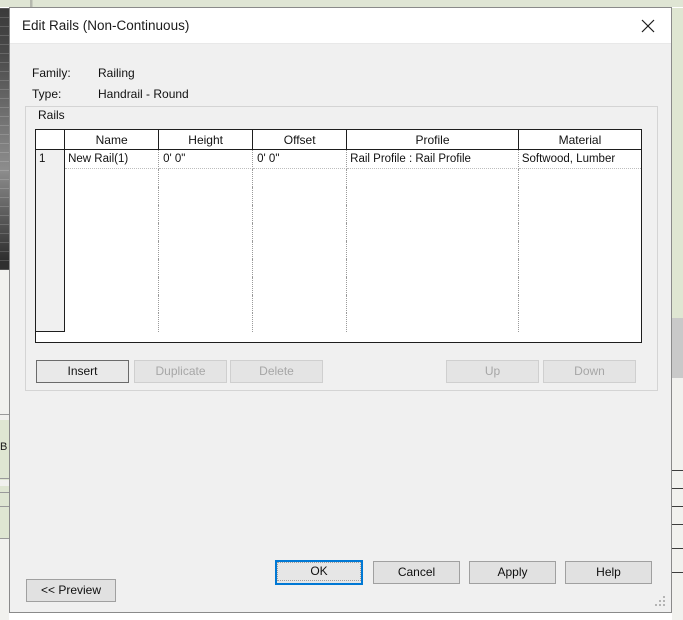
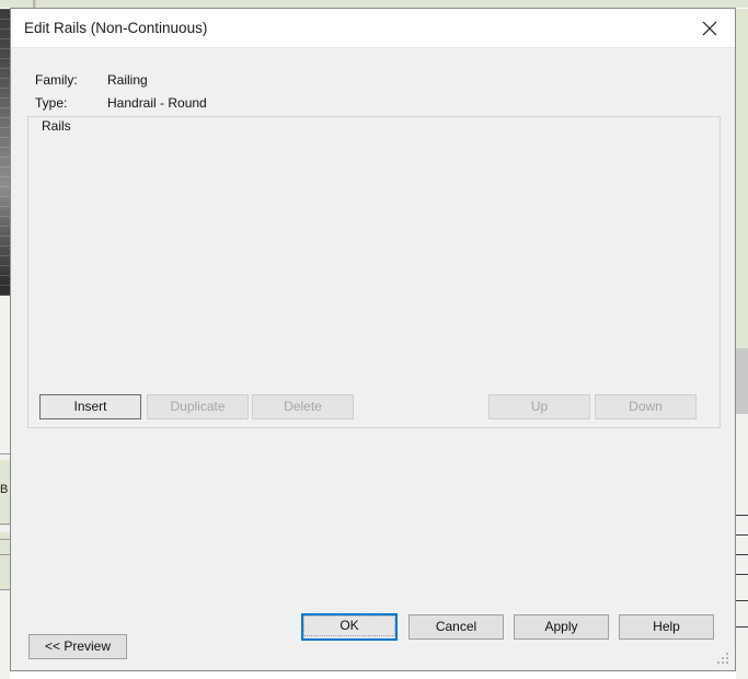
  B
  Edit Rails (Non-Continuous)
  Family:
  Railing
  Type:
  Handrail - Round
  Rails
- 	Name	Height	Offset	Profile	Material
- 1	New Rail(1)	0' 0"	0' 0"	Rail Profile : Rail Profile	Softwood, Lumber
  Insert
  Duplicate
  Delete
  Up
  Down
  << Preview
  OK
  Cancel
  Apply
  Help
